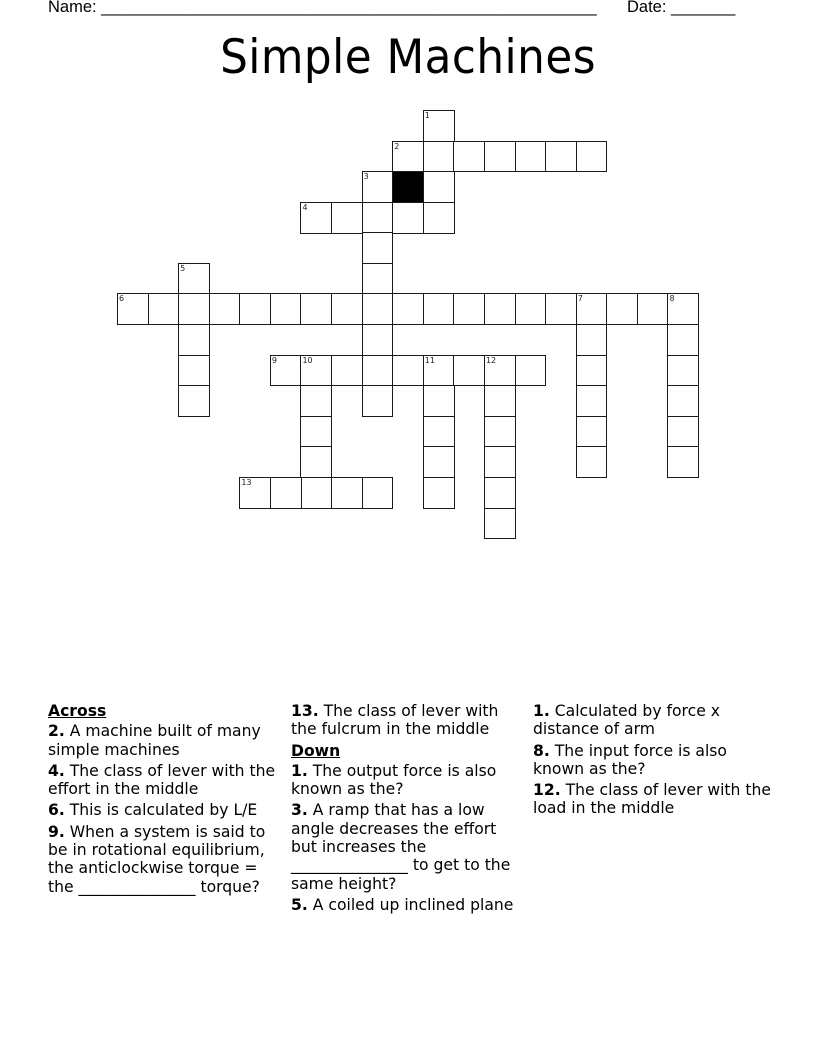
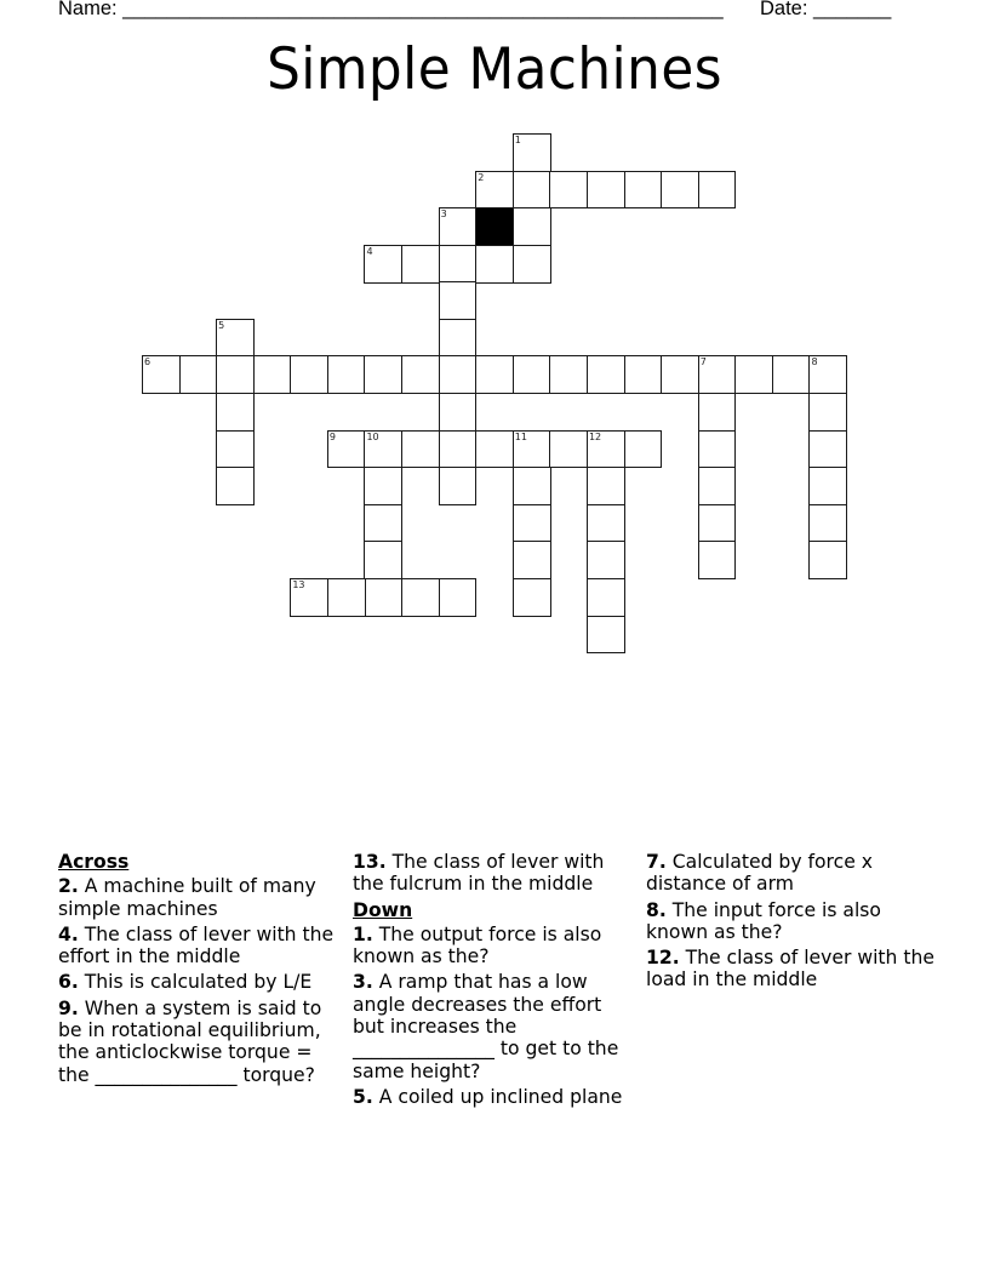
  Name: ______________________________________________________
  Date: _______
  Simple Machines
  1
  2
  3
  4
  5
  6
  7
  8
  9
  10
  11
  12
  13
  Across
  2. A machine built of many simple machines
  4. The class of lever with the effort in the middle
  6. This is calculated by L/E
  9. When a system is said to be in rotational equilibrium, the anticlockwise torque = the _______________ torque?
  13. The class of lever with the fulcrum in the middle
  Down
  1. The output force is also known as the?
  3. A ramp that has a low angle decreases the effort but increases the _______________ to get to the same height?
  5. A coiled up inclined plane
- 1. Calculated by force x distance of arm
+ 7. Calculated by force x distance of arm
  8. The input force is also known as the?
  12. The class of lever with the load in the middle
